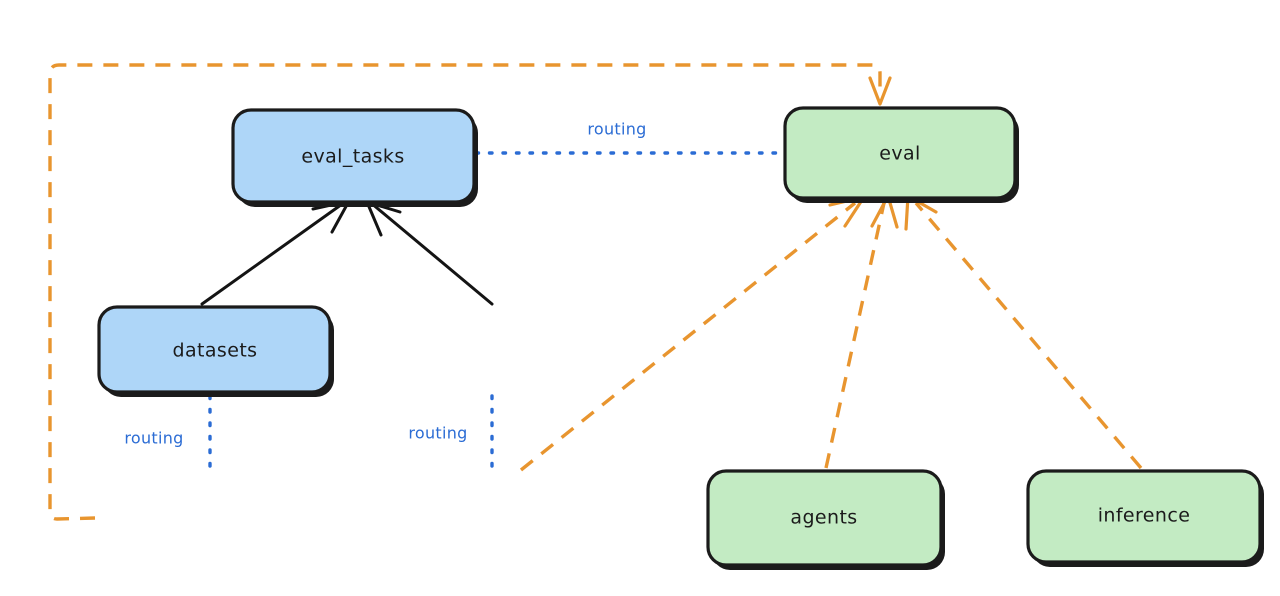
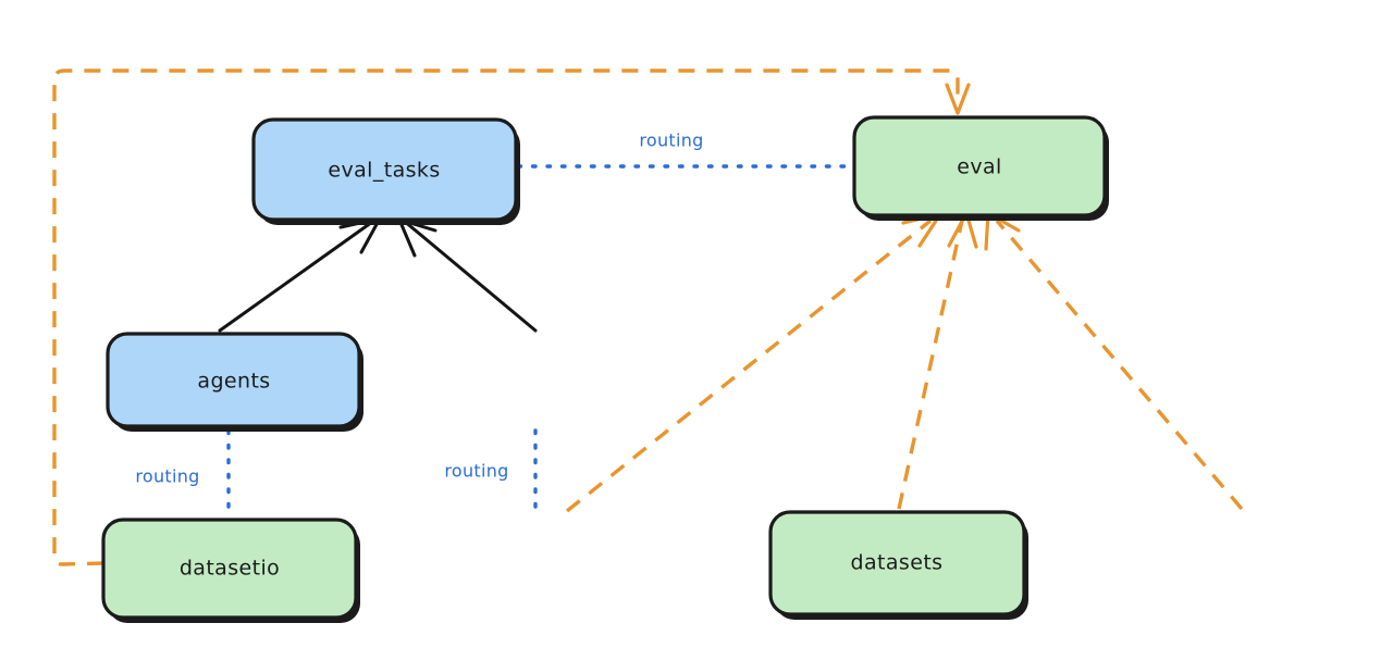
  eval_tasks
  eval
- datasets
+ agents
+ datasetio
- agents
+ datasets
- inference
  routing
  routing
  routing
